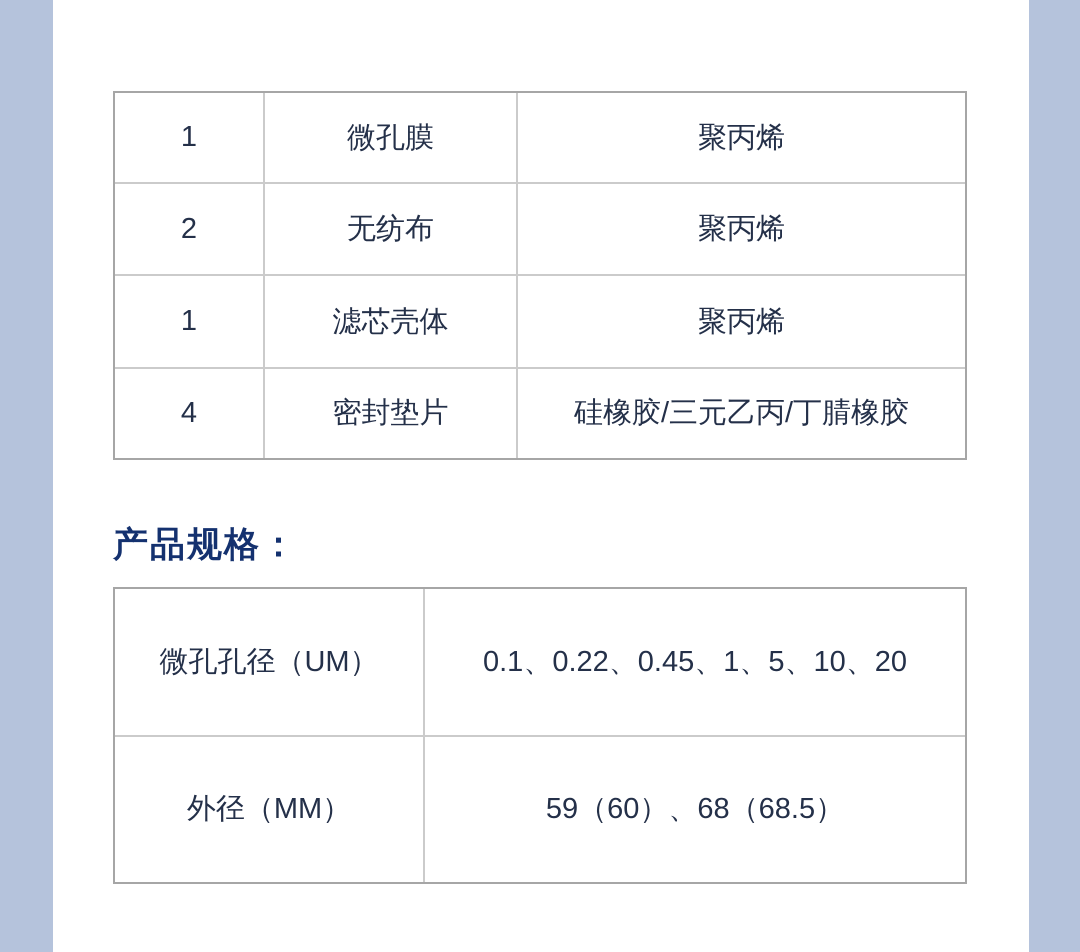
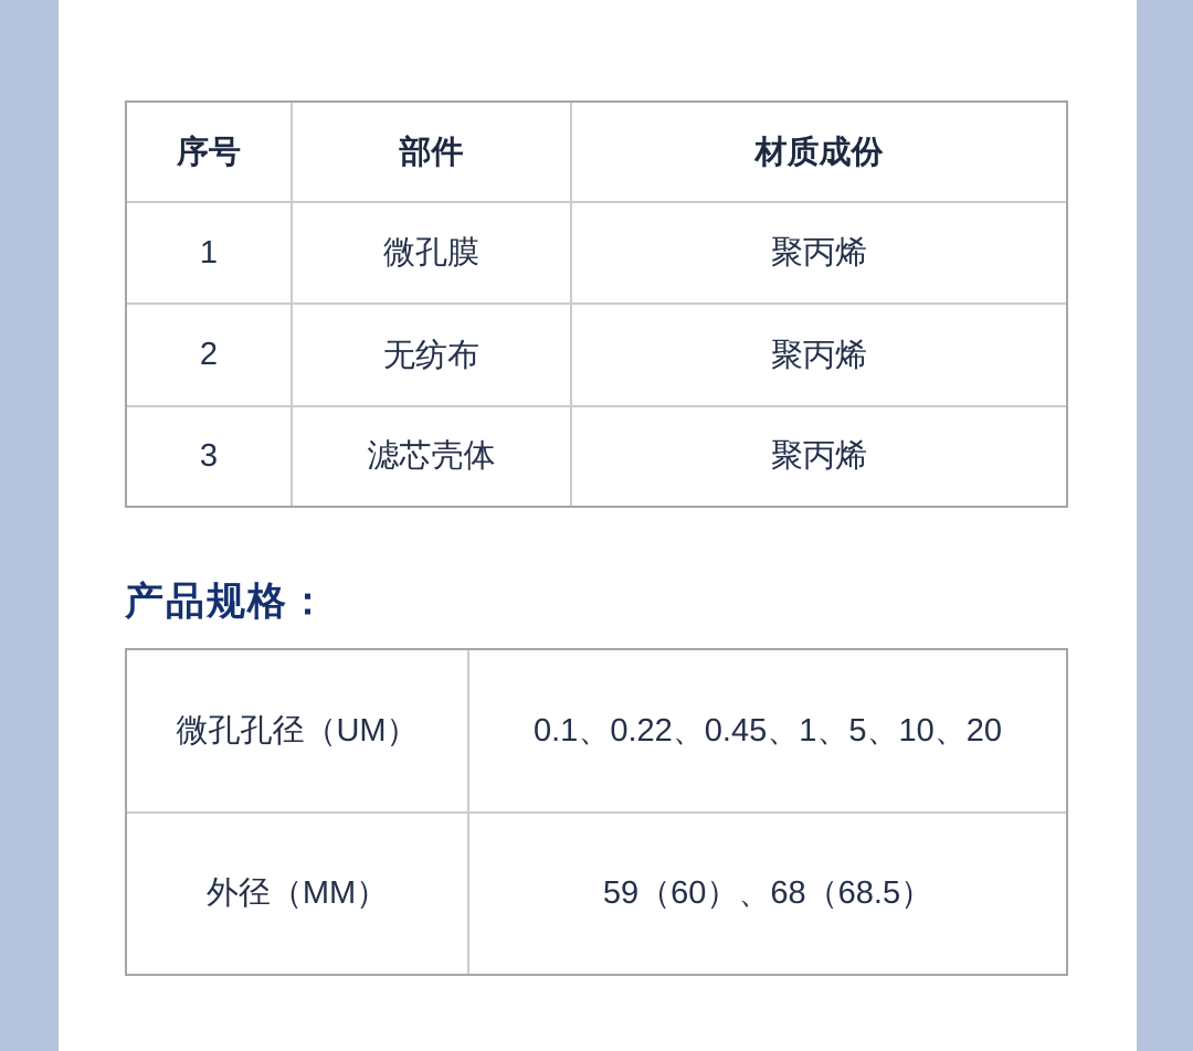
+ 序号	部件	材质成份
  1	微孔膜	聚丙烯
  2	无纺布	聚丙烯
- 1	滤芯壳体	聚丙烯
+ 3	滤芯壳体	聚丙烯
- 4	密封垫片	硅橡胶/三元乙丙/丁腈橡胶
  产品规格：
  微孔孔径（UM）	0.1、0.22、0.45、1、5、10、20
  外径（MM）	59（60）、68（68.5）
